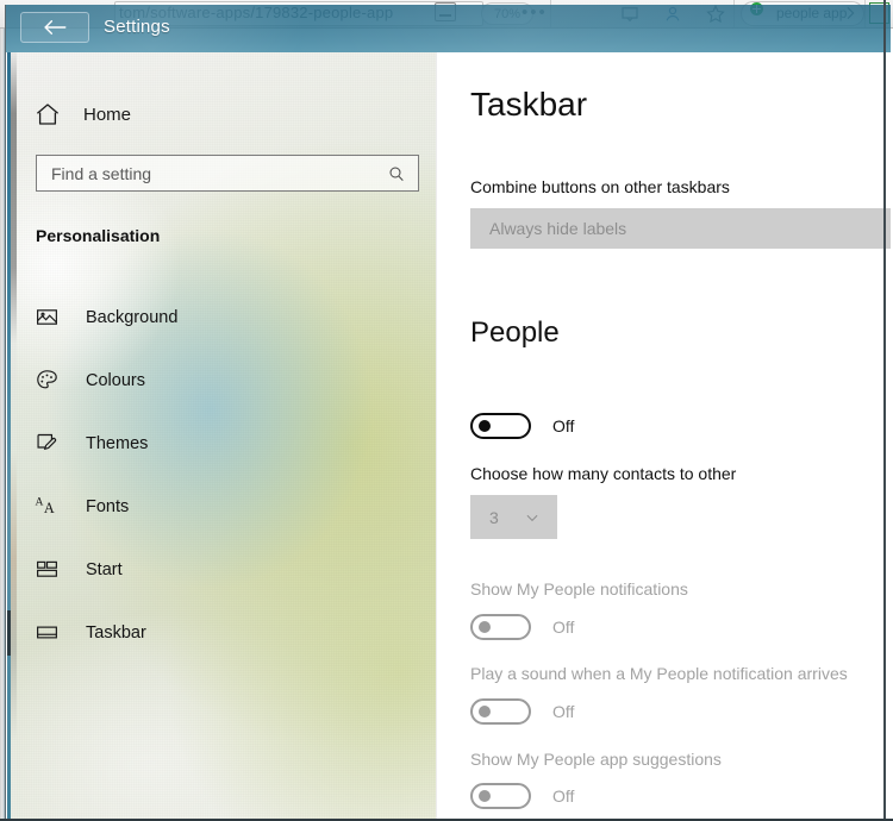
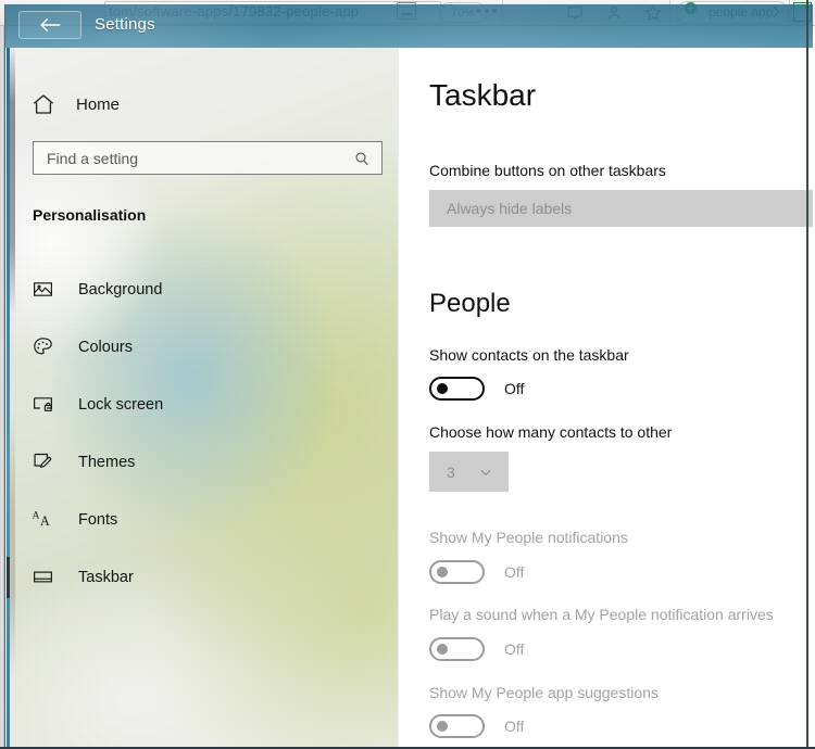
  Settings
  Home
  Find a setting
  Personalisation
  Background
  Colours
+ Lock screen
  Themes
  A
  A
  Fonts
- Start
  Taskbar
  Taskbar
  Combine buttons on other taskbars
  Always hide labels
  People
+ Show contacts on the taskbar
  Off
  Choose how many contacts to other
  3
  Show My People notifications
  Off
  Play a sound when a My People notification arrives
  Off
  Show My People app suggestions
  Off
